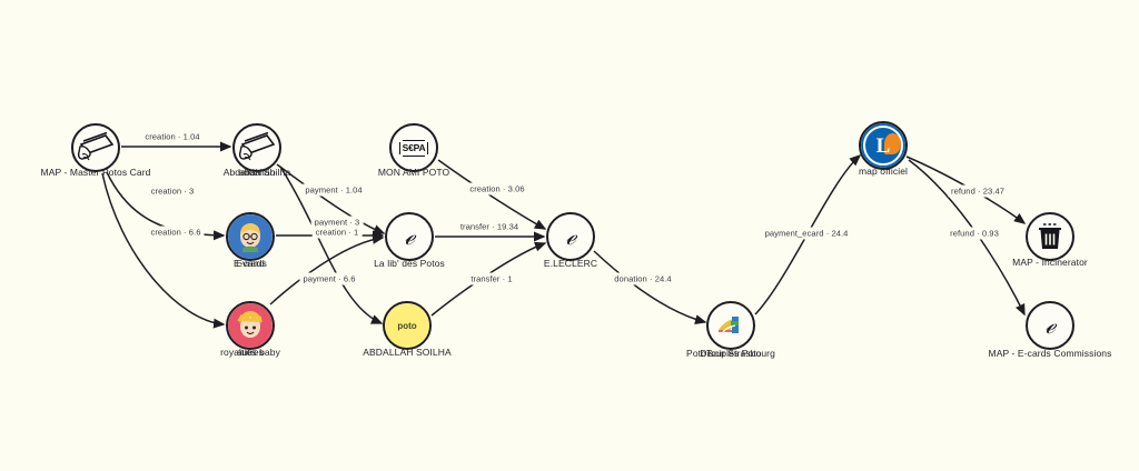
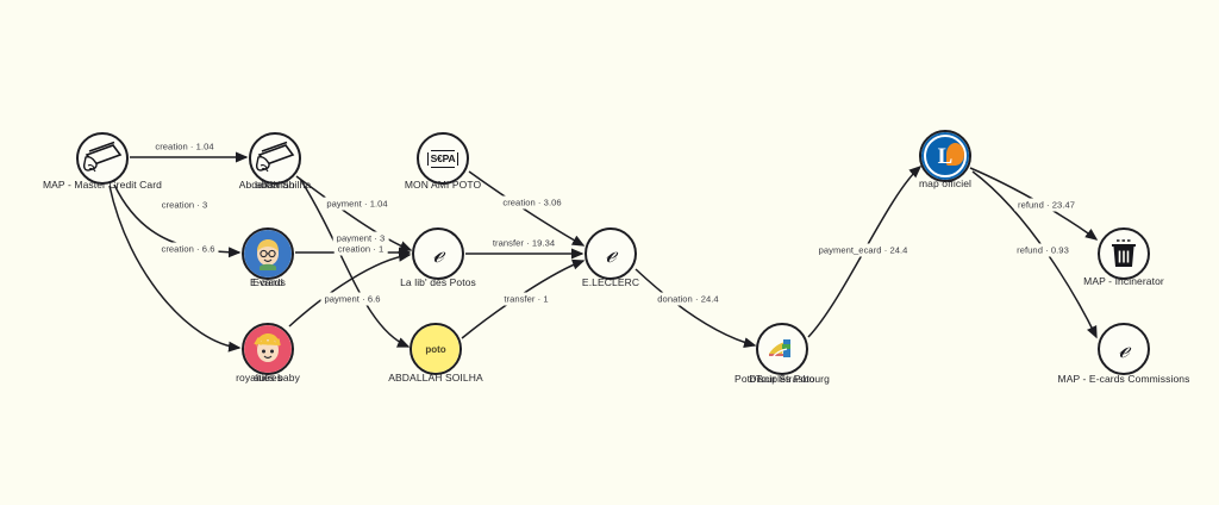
  S€PA
  ℯ
  poto
  ℯ
  L
  ℯ
  creation · 1.04
  creation · 3
  creation · 6.6
  payment · 1.04
  payment · 6.6
  payment · 3
  creation · 1
  creation · 3.06
  transfer · 19.34
  transfer · 1
  donation · 24.4
  payment_ecard · 24.4
  refund · 23.47
  refund · 0.93
- MAP - Master Potos Card
+ MAP - Master Credit Card
  Abdallah Soilha
  abdallah
  E-cards
  Evrard
  royalties baby
  autres
  MON AMI POTO
  La lib' des Potos
  ABDALLAH SOILHA
  E.LECLERC
  Disciples Poto
  PotoTour Strasbourg
  map officiel
  MAP - Incinerator
  MAP - E-cards Commissions
